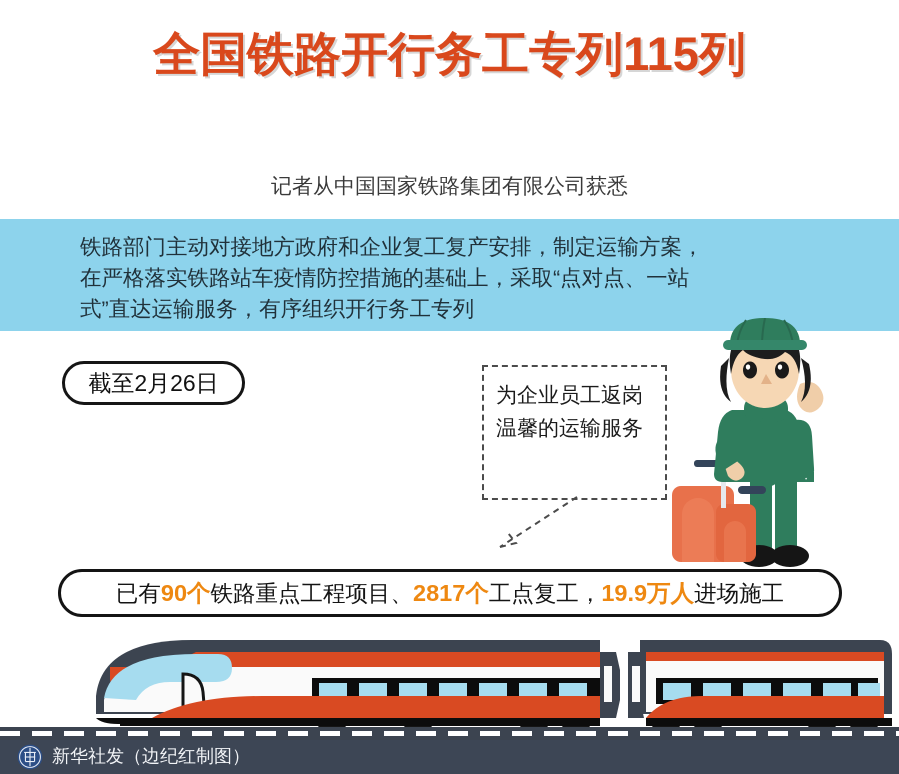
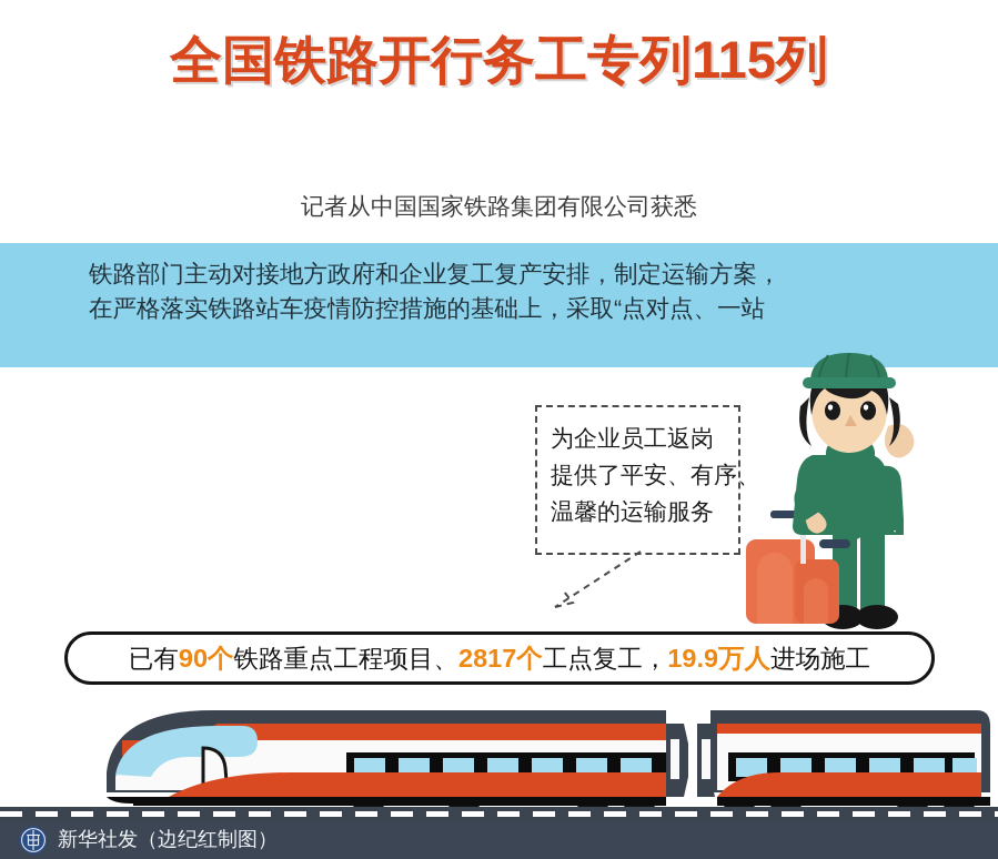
  全国铁路开行务工专列115列
  记者从中国国家铁路集团有限公司获悉
  铁路部门主动对接地方政府和企业复工复产安排，制定运输方案，
  在严格落实铁路站车疫情防控措施的基础上，采取“点对点、一站
- 式”直达运输服务，有序组织开行务工专列
- 截至2月26日
  为企业员工返岗
+ 提供了平安、有序、
  温馨的运输服务
  新华社发（边纪红制图）
  已有90个铁路重点工程项目、2817个工点复工，19.9万人进场施工
